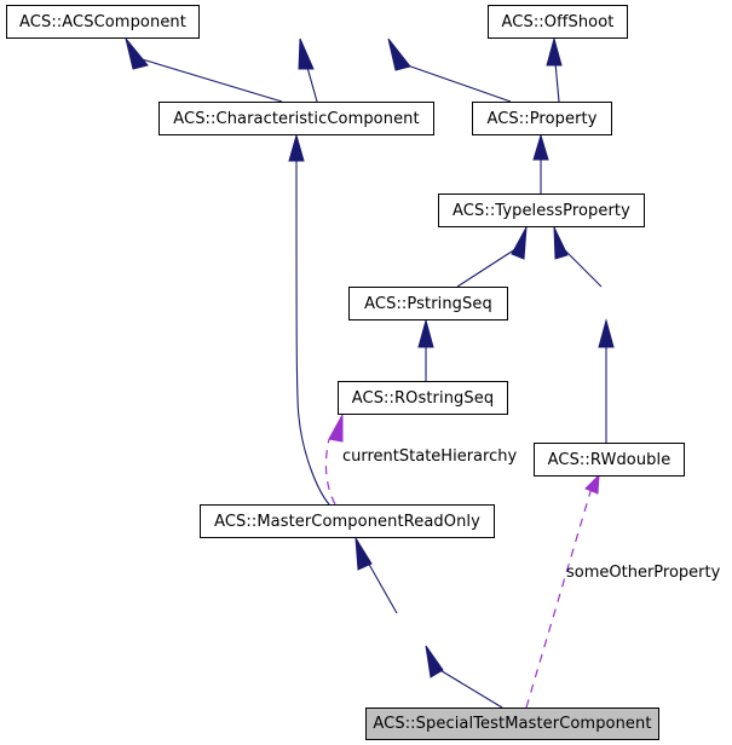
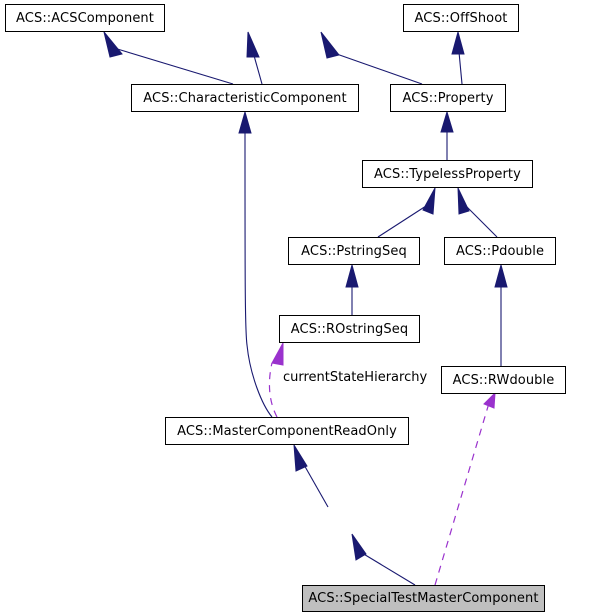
  ACS::ACSComponent
  ACS::OffShoot
  ACS::CharacteristicComponent
  ACS::Property
  ACS::TypelessProperty
  ACS::PstringSeq
+ ACS::Pdouble
  ACS::ROstringSeq
  ACS::RWdouble
  ACS::MasterComponentReadOnly
  ACS::SpecialTestMasterComponent
  currentStateHierarchy
- someOtherProperty
